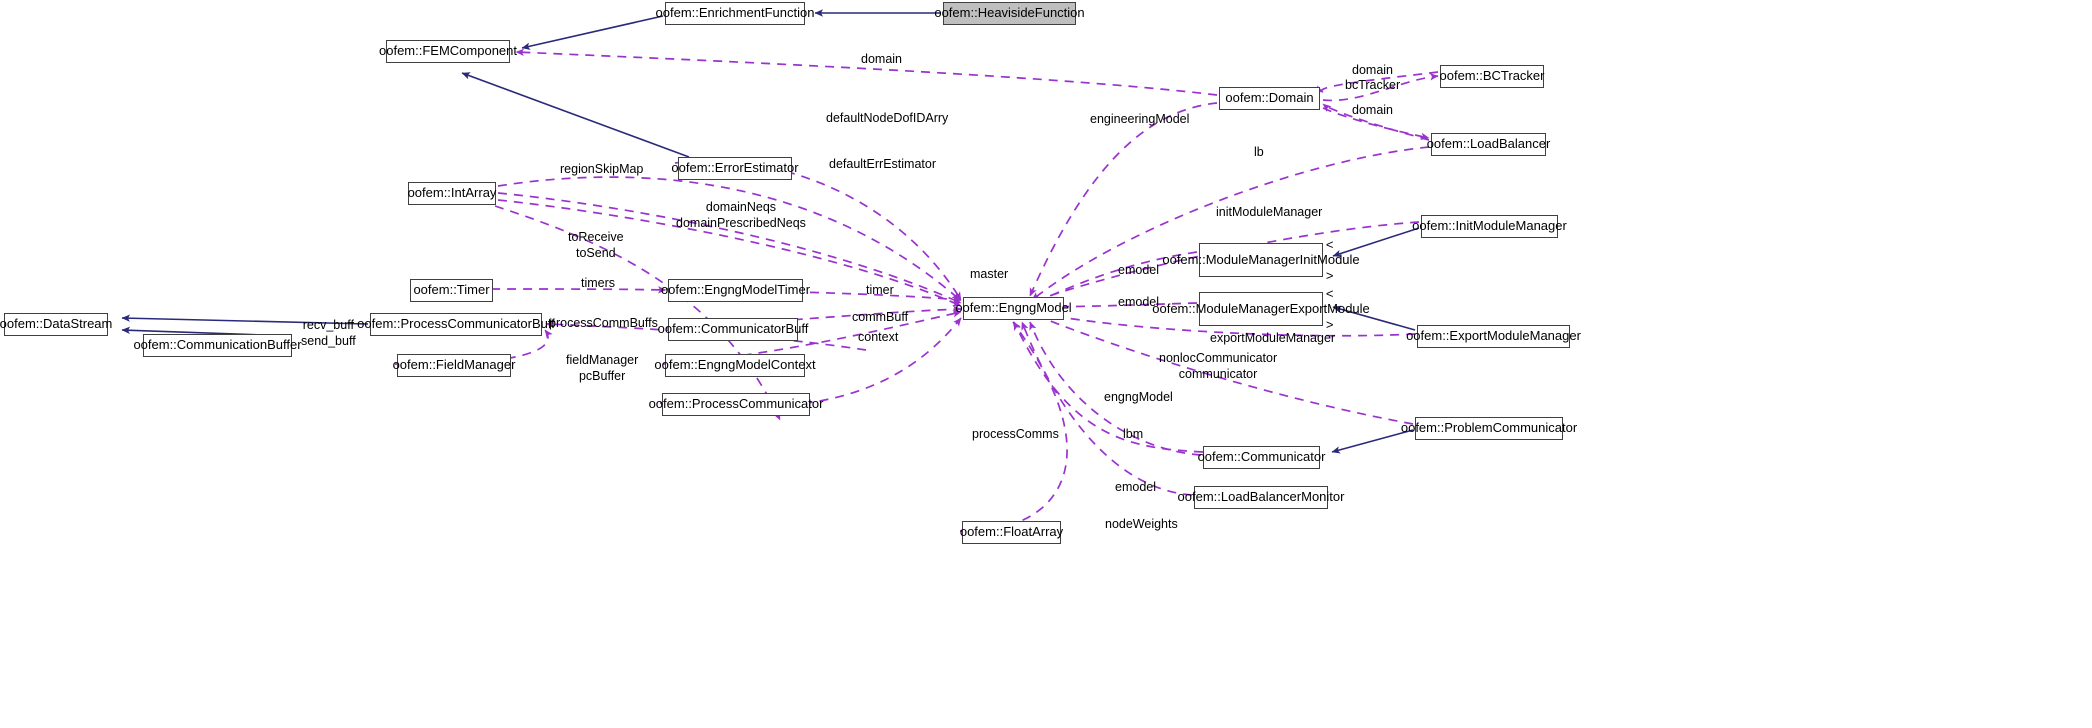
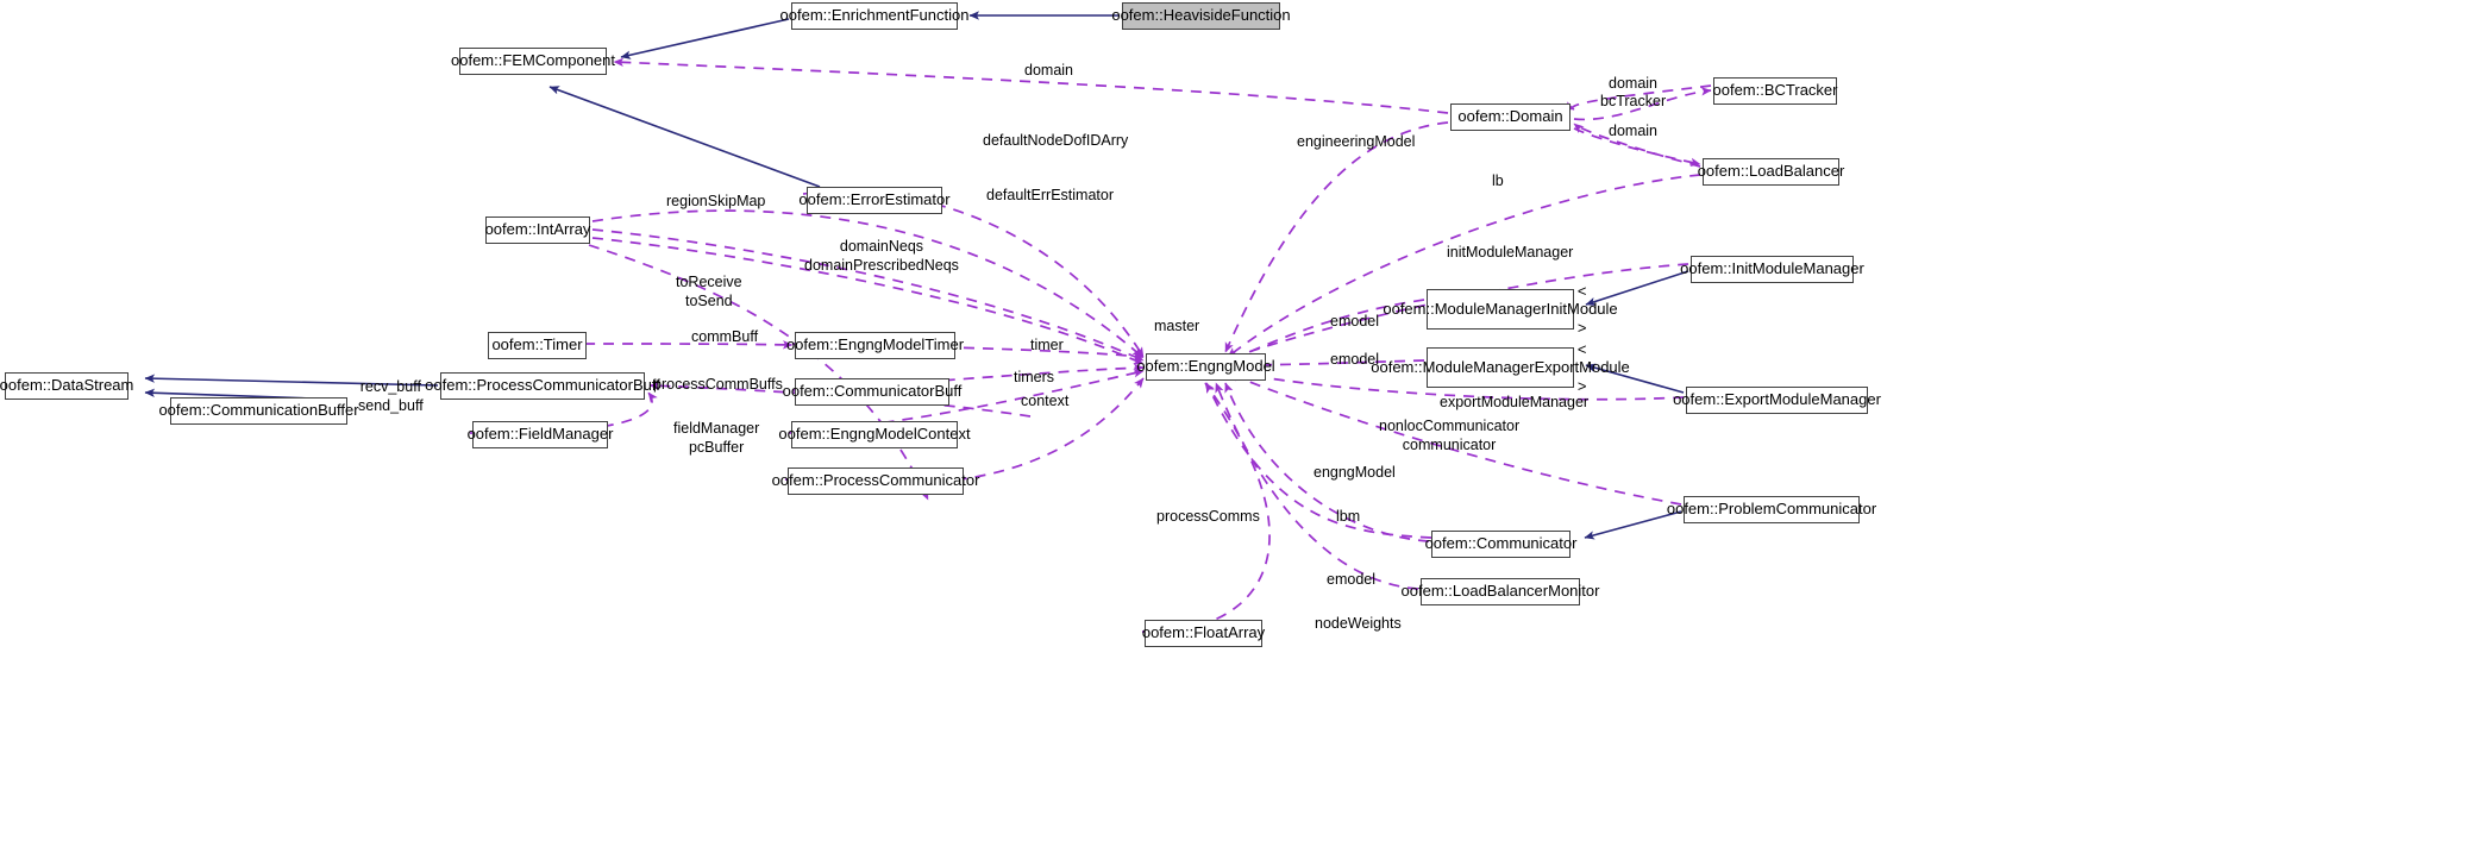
  oofem::HeavisideFunction
  oofem::EnrichmentFunction
  oofem::FEMComponent
  oofem::BCTracker
  oofem::Domain
  oofem::LoadBalancer
  oofem::ErrorEstimator
  oofem::IntArray
  oofem::InitModuleManager
  oofem::ModuleManager
  < InitModule >
  oofem::EngngModelTimer
  oofem::Timer
  oofem::ModuleManager
  < ExportModule >
  oofem::EngngModel
  oofem::DataStream
  oofem::ProcessCommunicatorBu
  oofem::CommunicatorBuff
  oofem::ExportModuleManager
  oofem::CommunicationBuffer
  oofem::FieldManager
  oofem::EngngModelContext
  oofem::ProcessCommunicator
  oofem::ProblemCommunicator
  oofem::Communicator
  oofem::LoadBalancerMonitor
  oofem::FloatArray
  domain
  domain
  bcTracker
  engineeringModel
  defaultNodeDofIDArry
  domain
  lb
  defaultErrEstimator
  regionSkipMap
  domainNeqs
  domainPrescribedNeqs
  initModuleManager
  toReceive
  toSend
  emodel
  master
- timers
+ commBuff
  timer
  emodel
  recv_buff
  send_buff
  processCommBuffs
- commBuff
+ timers
  exportModuleManager
  context
  nonlocCommunicator
  communicator
  fieldManager
  pcBuffer
  engngModel
  lbm
  processComms
  emodel
  nodeWeights
